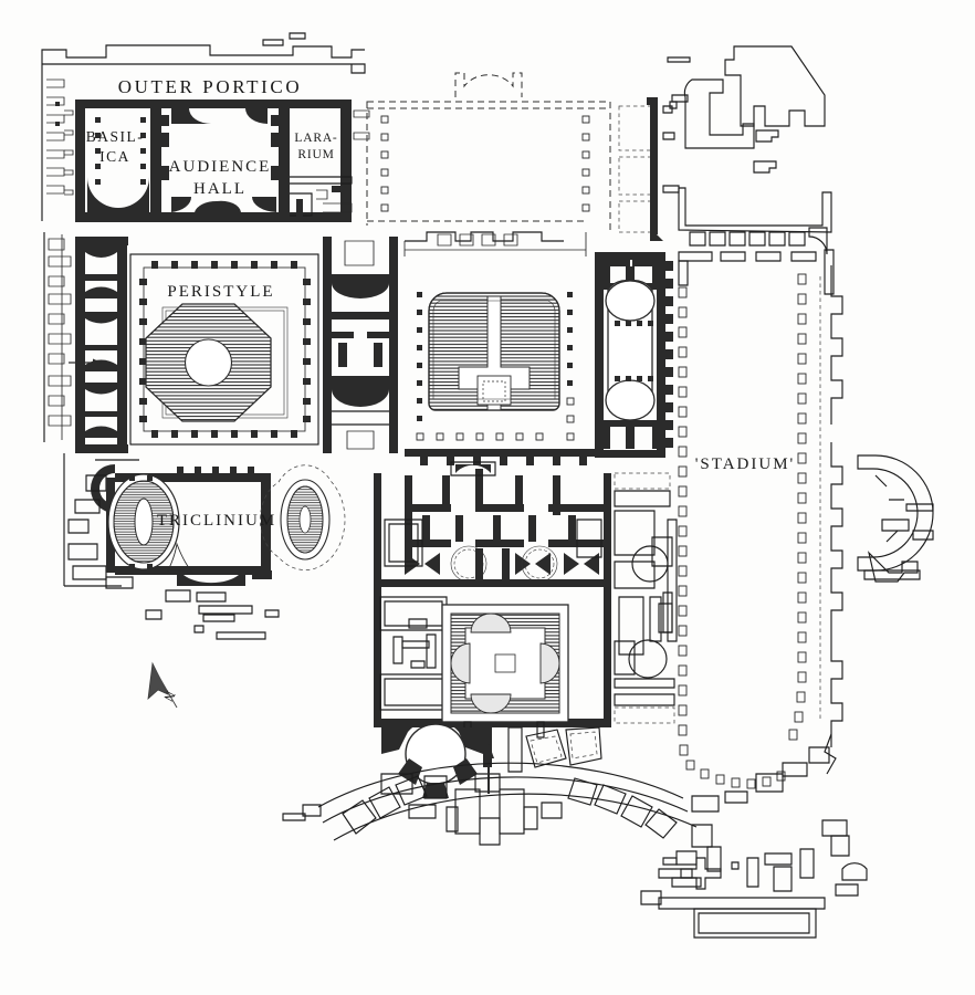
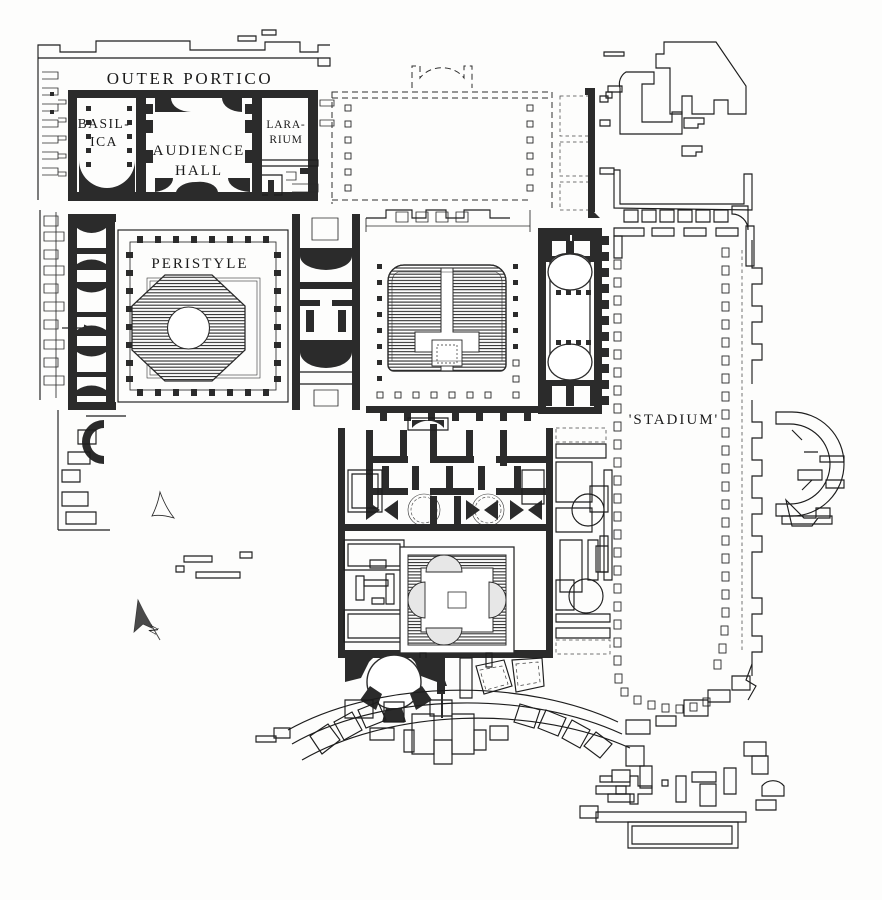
  OUTER PORTICO
  BASIL-
  ICA
  AUDIENCE
  HALL
  LARA-
  RIUM
  PERISTYLE
- TRICLINIUM
  'STADIUM'
